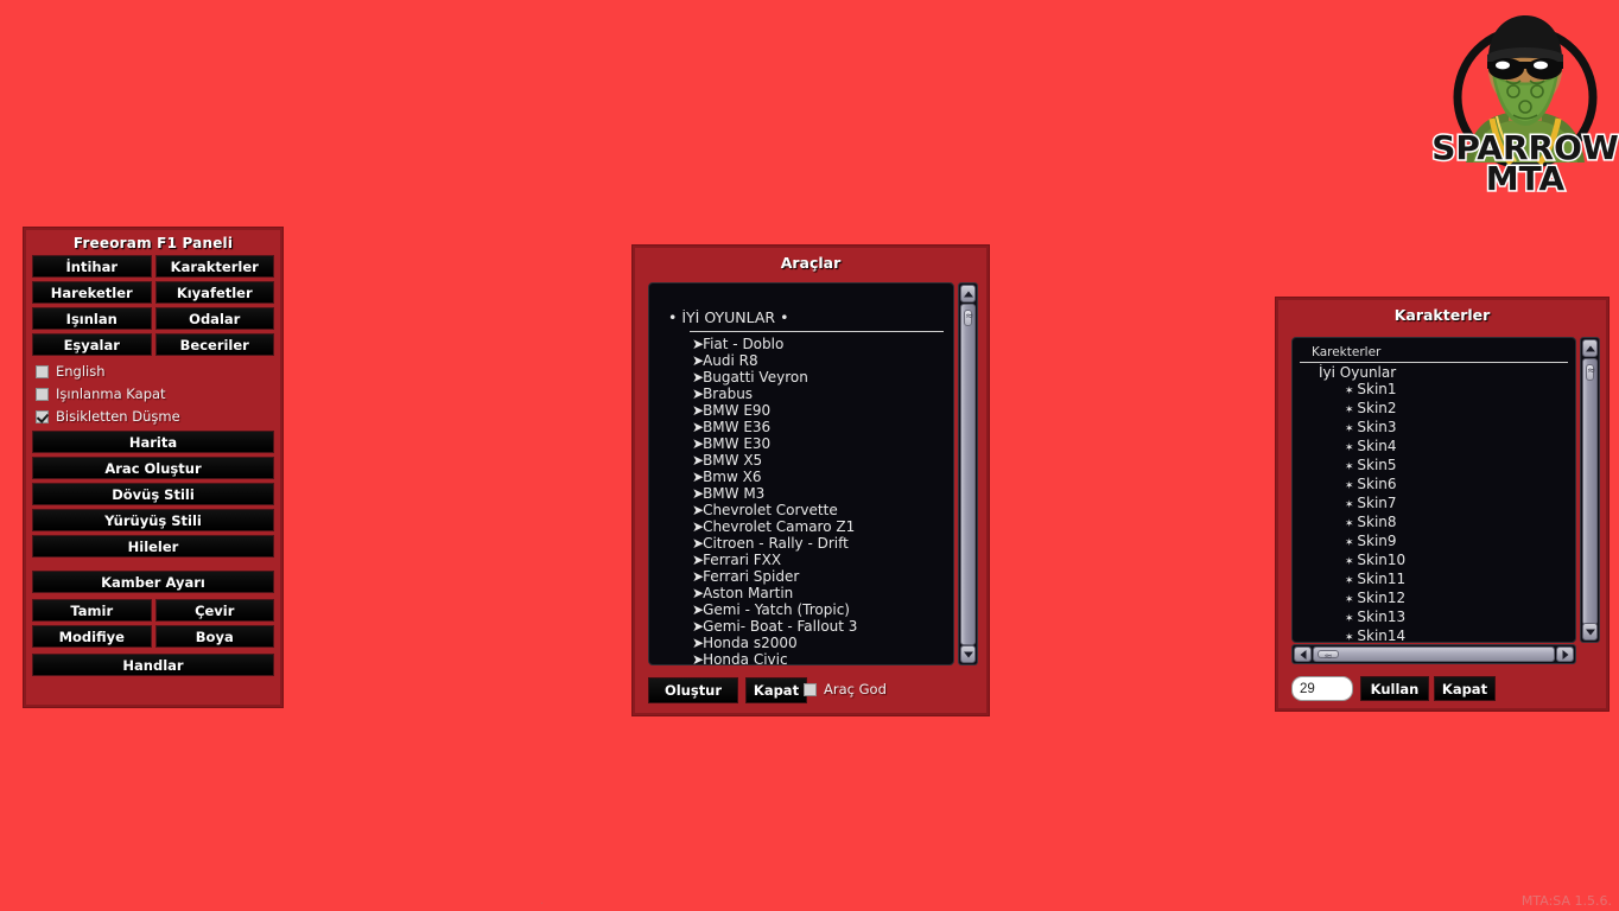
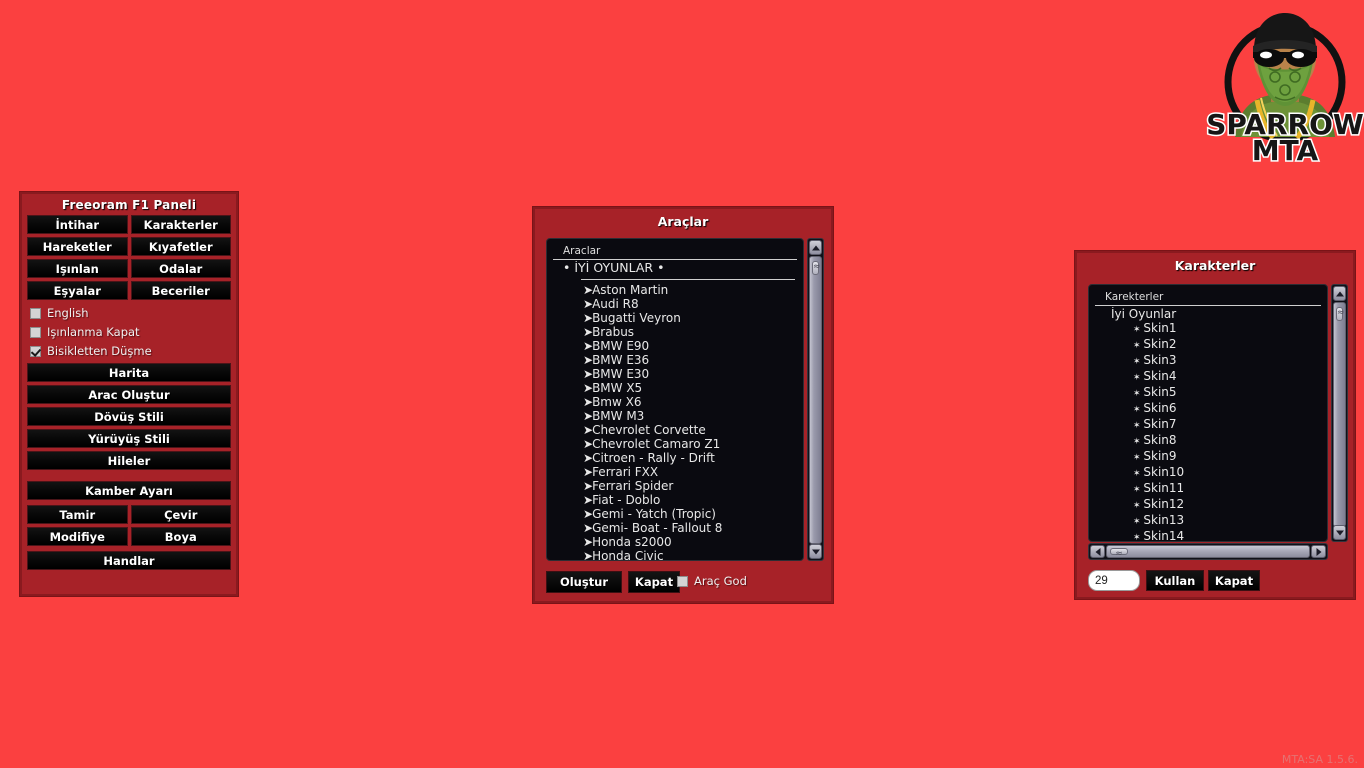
  SPARROW
  MTA
  Freeoram F1 Paneli
  İntihar
  Karakterler
  Hareketler
  Kıyafetler
  Işınlan
  Odalar
  Eşyalar
  Beceriler
  English
  Işınlanma Kapat
  Bisikletten Düşme
  Harita
  Arac Oluştur
  Dövüş Stili
  Yürüyüş Stili
  Hileler
  Kamber Ayarı
  Tamir
  Çevir
  Modifiye
  Boya
  Handlar
  Araçlar
+ Araclar
  • İYİ OYUNLAR •
- ➤Fiat - Doblo
+ ➤Aston Martin
  ➤Audi R8
  ➤Bugatti Veyron
  ➤Brabus
  ➤BMW E90
  ➤BMW E36
  ➤BMW E30
  ➤BMW X5
  ➤Bmw X6
  ➤BMW M3
  ➤Chevrolet Corvette
  ➤Chevrolet Camaro Z1
  ➤Citroen - Rally - Drift
  ➤Ferrari FXX
  ➤Ferrari Spider
- ➤Aston Martin
+ ➤Fiat - Doblo
  ➤Gemi - Yatch (Tropic)
- ➤Gemi- Boat - Fallout 3
+ ➤Gemi- Boat - Fallout 8
  ➤Honda s2000
  ➤Honda Civic
  ≈
  Oluştur
  Kapat
  Araç God
  Karakterler
  Karekterler
  İyi Oyunlar
  ✶ Skin1
  ✶ Skin2
  ✶ Skin3
  ✶ Skin4
  ✶ Skin5
  ✶ Skin6
  ✶ Skin7
  ✶ Skin8
  ✶ Skin9
  ✶ Skin10
  ✶ Skin11
  ✶ Skin12
  ✶ Skin13
  ✶ Skin14
  ≈
  ≈
  29
  Kullan
  Kapat
  .
  MTA:SA 1.5.6.
